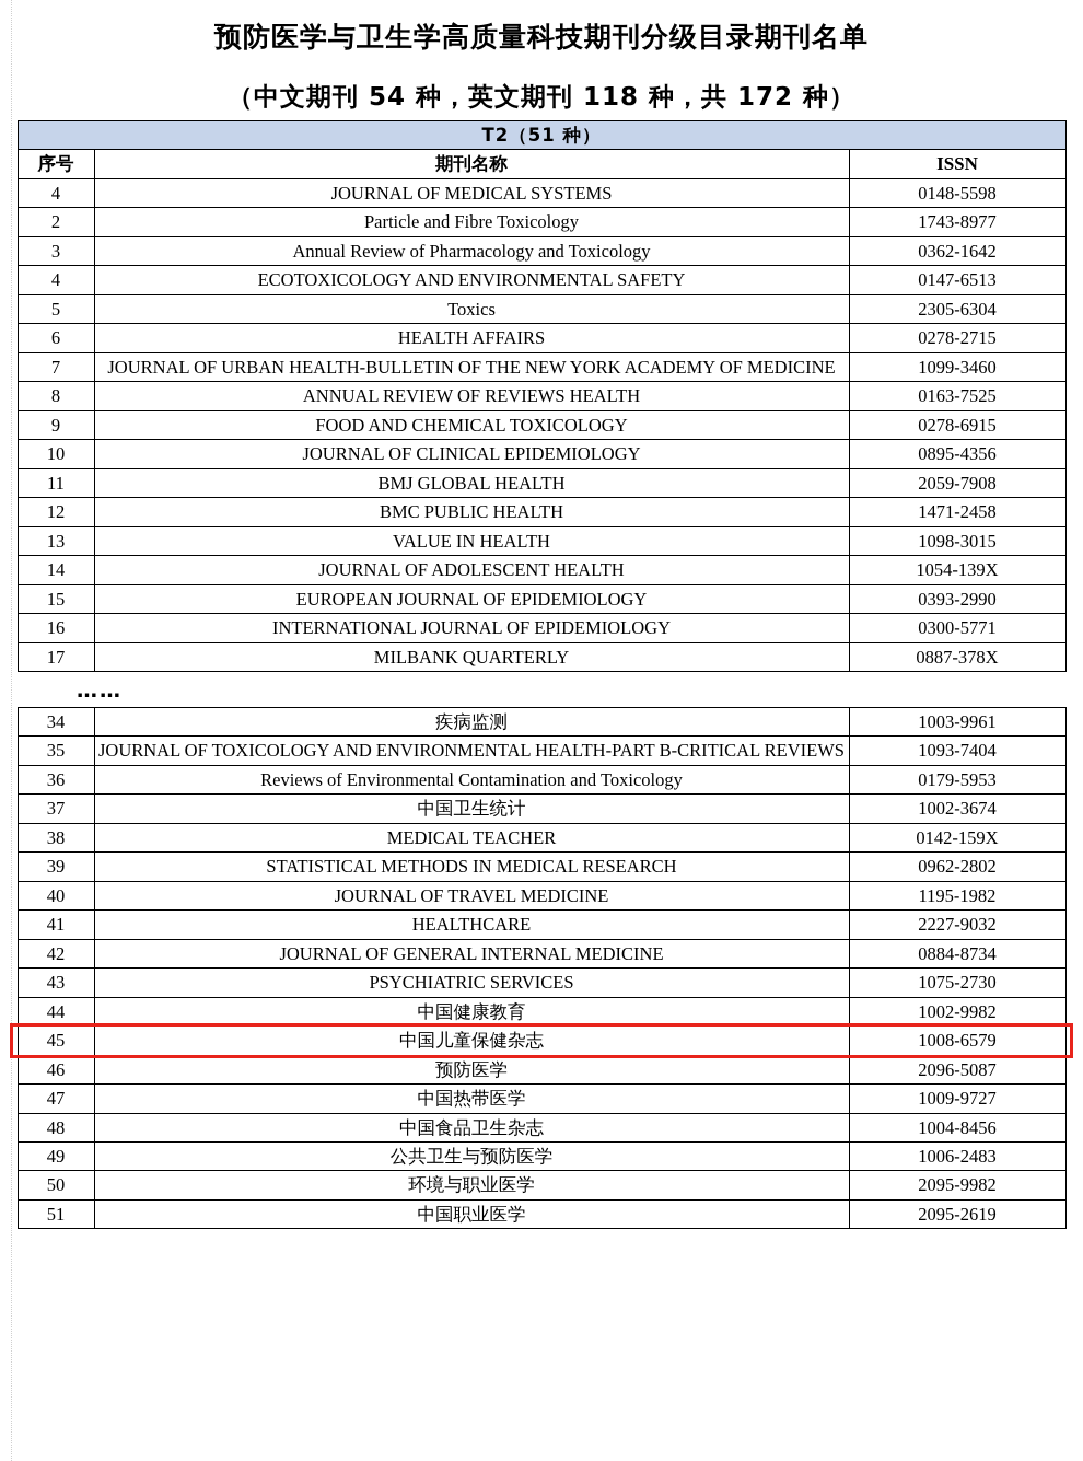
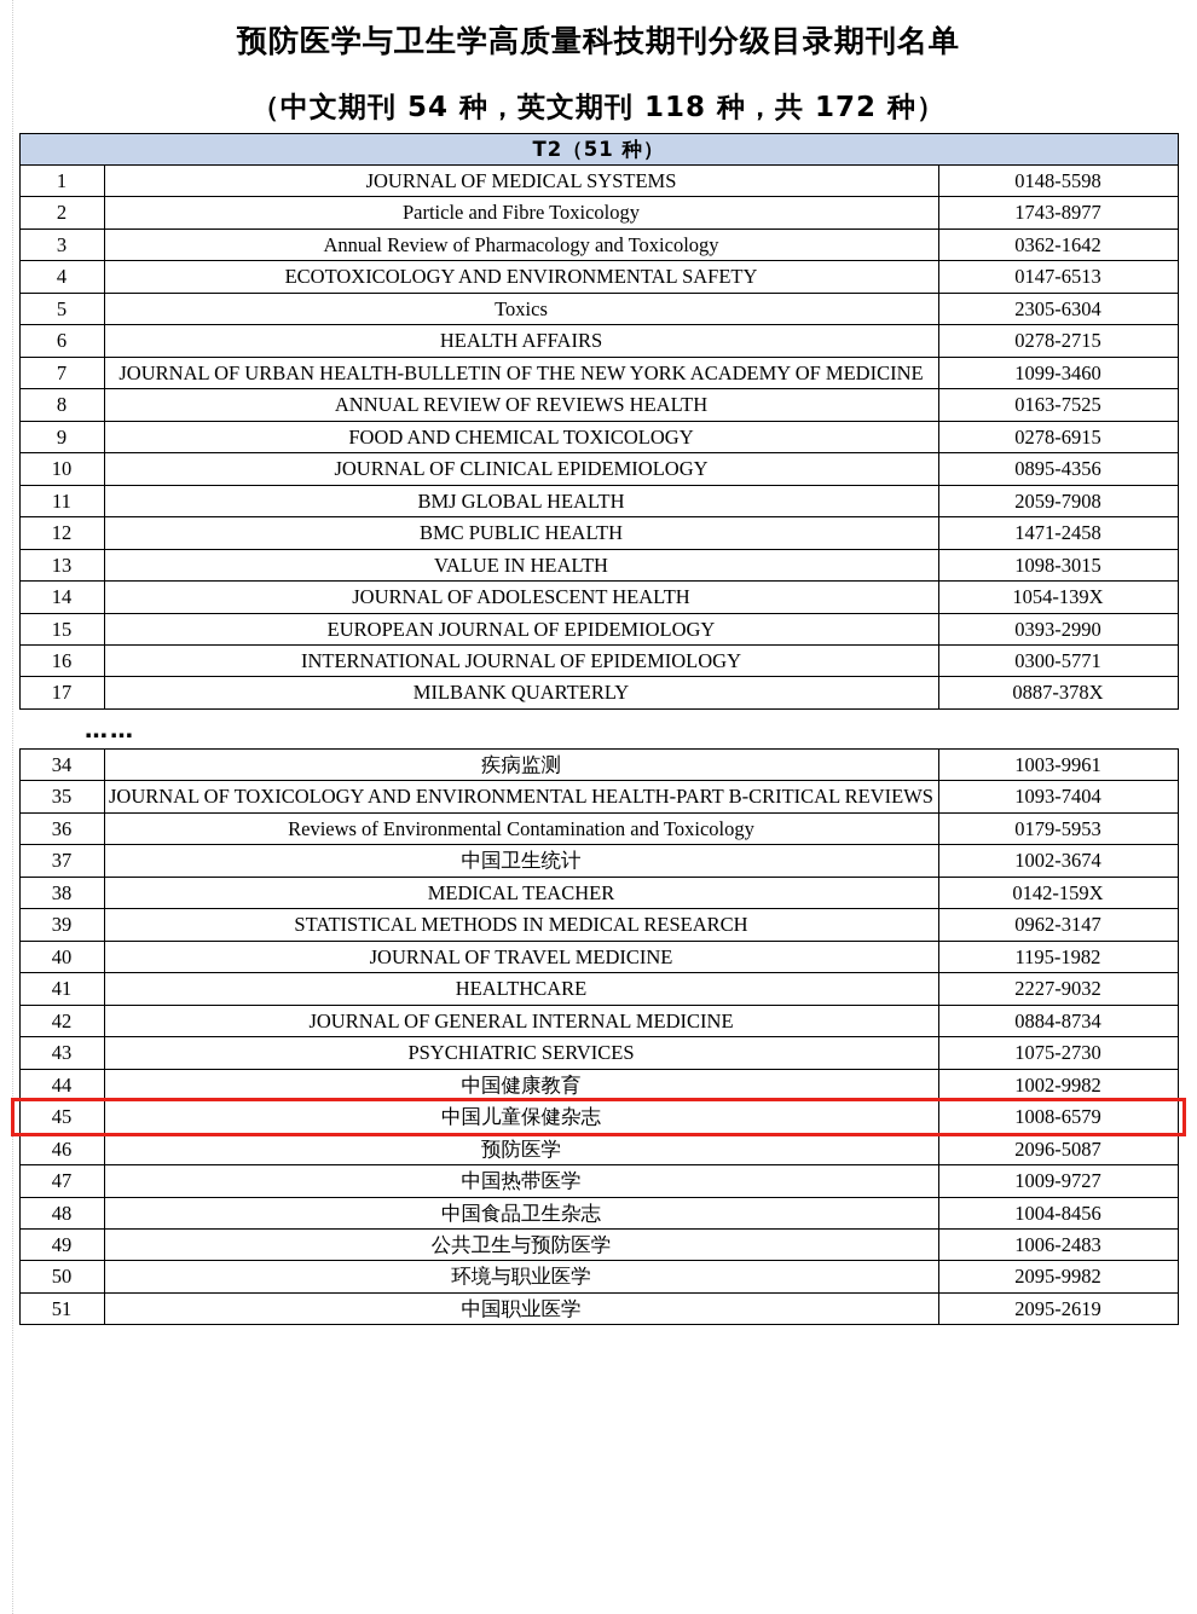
  预防医学与卫生学高质量科技期刊分级目录期刊名单
  （中文期刊 54 种，英文期刊 118 种，共 172 种）
  T2（51 种）
- 序号	期刊名称	ISSN
- 4	JOURNAL OF MEDICAL SYSTEMS	0148-5598
+ 1	JOURNAL OF MEDICAL SYSTEMS	0148-5598
  2	Particle and Fibre Toxicology	1743-8977
  3	Annual Review of Pharmacology and Toxicology	0362-1642
  4	ECOTOXICOLOGY AND ENVIRONMENTAL SAFETY	0147-6513
  5	Toxics	2305-6304
  6	HEALTH AFFAIRS	0278-2715
  7	JOURNAL OF URBAN HEALTH-BULLETIN OF THE NEW YORK ACADEMY OF MEDICINE	1099-3460
  8	ANNUAL REVIEW OF REVIEWS HEALTH	0163-7525
  9	FOOD AND CHEMICAL TOXICOLOGY	0278-6915
  10	JOURNAL OF CLINICAL EPIDEMIOLOGY	0895-4356
  11	BMJ GLOBAL HEALTH	2059-7908
  12	BMC PUBLIC HEALTH	1471-2458
  13	VALUE IN HEALTH	1098-3015
  14	JOURNAL OF ADOLESCENT HEALTH	1054-139X
  15	EUROPEAN JOURNAL OF EPIDEMIOLOGY	0393-2990
  16	INTERNATIONAL JOURNAL OF EPIDEMIOLOGY	0300-5771
  17	MILBANK QUARTERLY	0887-378X
  ……
  34	疾病监测	1003-9961
  35	JOURNAL OF TOXICOLOGY AND ENVIRONMENTAL HEALTH-PART B-CRITICAL REVIEWS	1093-7404
  36	Reviews of Environmental Contamination and Toxicology	0179-5953
  37	中国卫生统计	1002-3674
  38	MEDICAL TEACHER	0142-159X
- 39	STATISTICAL METHODS IN MEDICAL RESEARCH	0962-2802
+ 39	STATISTICAL METHODS IN MEDICAL RESEARCH	0962-3147
  40	JOURNAL OF TRAVEL MEDICINE	1195-1982
  41	HEALTHCARE	2227-9032
  42	JOURNAL OF GENERAL INTERNAL MEDICINE	0884-8734
  43	PSYCHIATRIC SERVICES	1075-2730
  44	中国健康教育	1002-9982
  45	中国儿童保健杂志	1008-6579
  46	预防医学	2096-5087
  47	中国热带医学	1009-9727
  48	中国食品卫生杂志	1004-8456
  49	公共卫生与预防医学	1006-2483
  50	环境与职业医学	2095-9982
  51	中国职业医学	2095-2619
